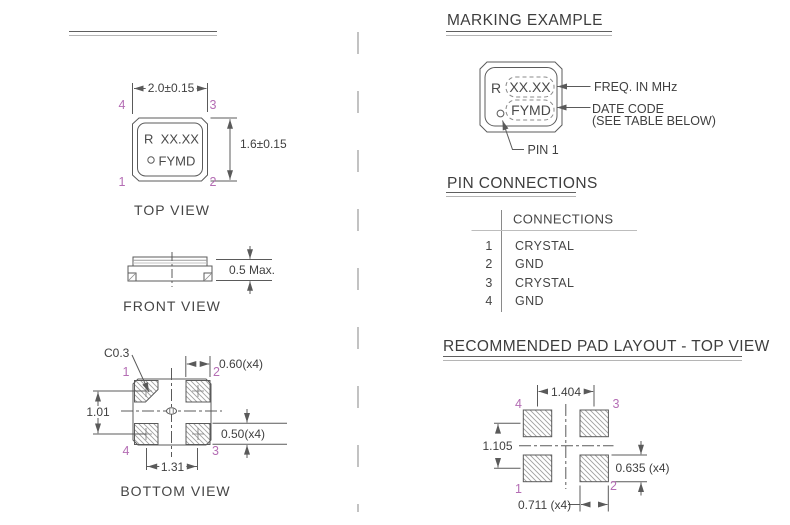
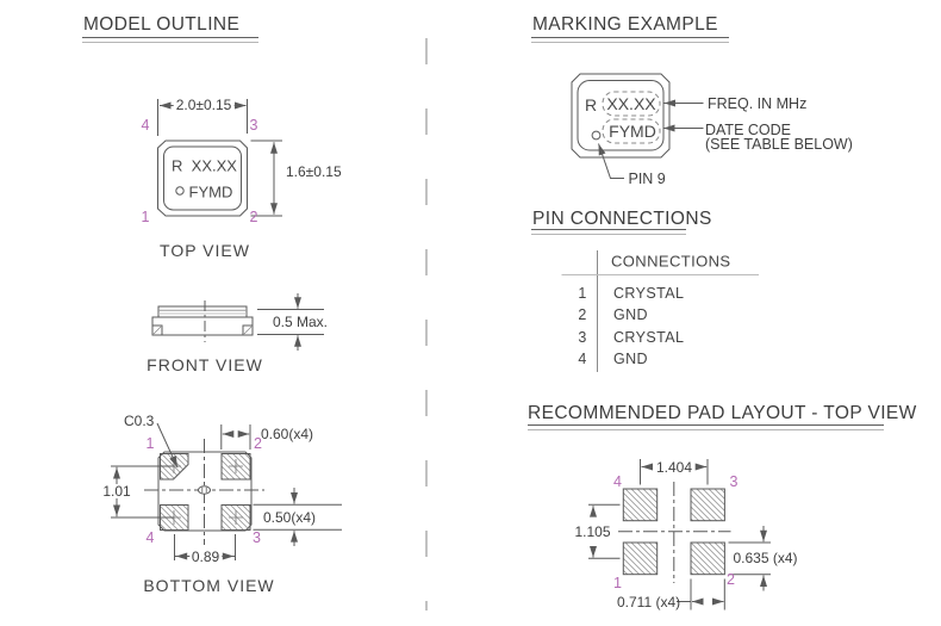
+ MODEL OUTLINE
  MARKING EXAMPLE
  PIN CONNECTIONS
  RECOMMENDED PAD LAYOUT - TOP VIEW
  2.0±0.15
  1.6±0.15
  R XX.XX
  FYMD
  4
  3
  1
  2
  TOP VIEW
  0.5 Max.
  FRONT VIEW
  C0.3
  0.60(x4)
  1.01
  0.50(x4)
- 1.31
+ 0.89
  1
  2
  4
  3
  BOTTOM VIEW
  R
  XX.XX
  FYMD
  FREQ. IN MHz
  DATE CODE
  (SEE TABLE BELOW)
- PIN 1
+ PIN 9
  CONNECTIONS
  1
  CRYSTAL
  2
  GND
  3
  CRYSTAL
  4
  GND
  1.404
  1.105
  0.635 (x4)
  0.711 (x4)
  4
  3
  1
  2
